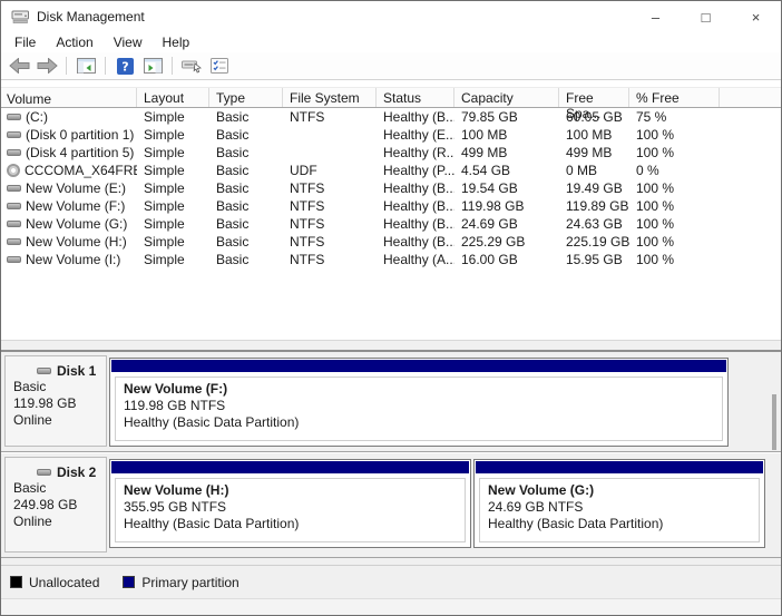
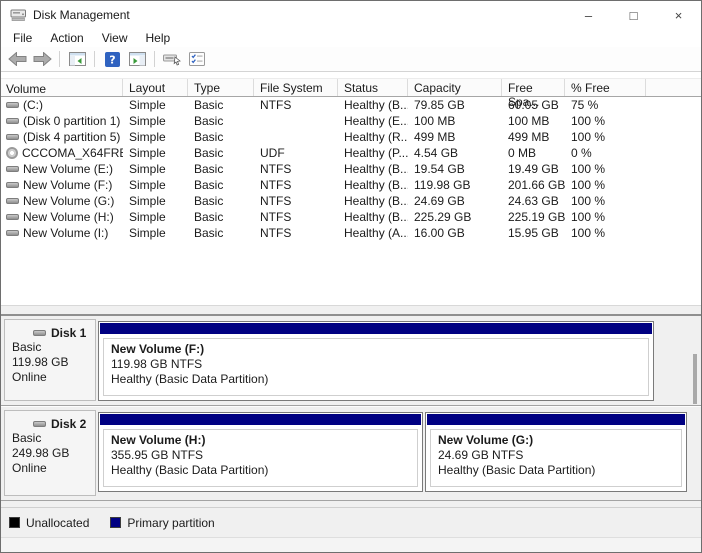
  Disk Management
  –
  □
  ×
  File
  Action
  View
  Help
  ?
  Volume
  Layout
  Type
  File System
  Status
  Capacity
  Free Spa...
  % Free
  (C:)
  Simple
  Basic
  NTFS
  Healthy (B..
  79.85 GB
  60.05 GB
  75 %
  (Disk 0 partition 1)
  Simple
  Basic
  Healthy (E..
  100 MB
  100 MB
  100 %
  (Disk 4 partition 5)
  Simple
  Basic
  Healthy (R..
  499 MB
  499 MB
  100 %
  CCCOMA_X64FR
  Simple
  Basic
  UDF
  Healthy (P...
  4.54 GB
  0 MB
  0 %
  New Volume (E:)
  Simple
  Basic
  NTFS
  Healthy (B..
  19.54 GB
  19.49 GB
  100 %
  New Volume (F:)
  Simple
  Basic
  NTFS
  Healthy (B..
  119.98 GB
- 119.89 GB
+ 201.66 GB
  100 %
  New Volume (G:)
  Simple
  Basic
  NTFS
  Healthy (B..
  24.69 GB
  24.63 GB
  100 %
  New Volume (H:)
  Simple
  Basic
  NTFS
  Healthy (B..
  225.29 GB
  225.19 GB
  100 %
  New Volume (I:)
  Simple
  Basic
  NTFS
  Healthy (A..
  16.00 GB
  15.95 GB
  100 %
  Disk 1
  Basic
  119.98 GB
  Online
  New Volume (F:)
  119.98 GB NTFS
  Healthy (Basic Data Partition)
  Disk 2
  Basic
  249.98 GB
  Online
  New Volume (H:)
  355.95 GB NTFS
  Healthy (Basic Data Partition)
  New Volume (G:)
  24.69 GB NTFS
  Healthy (Basic Data Partition)
  Unallocated
  Primary partition
